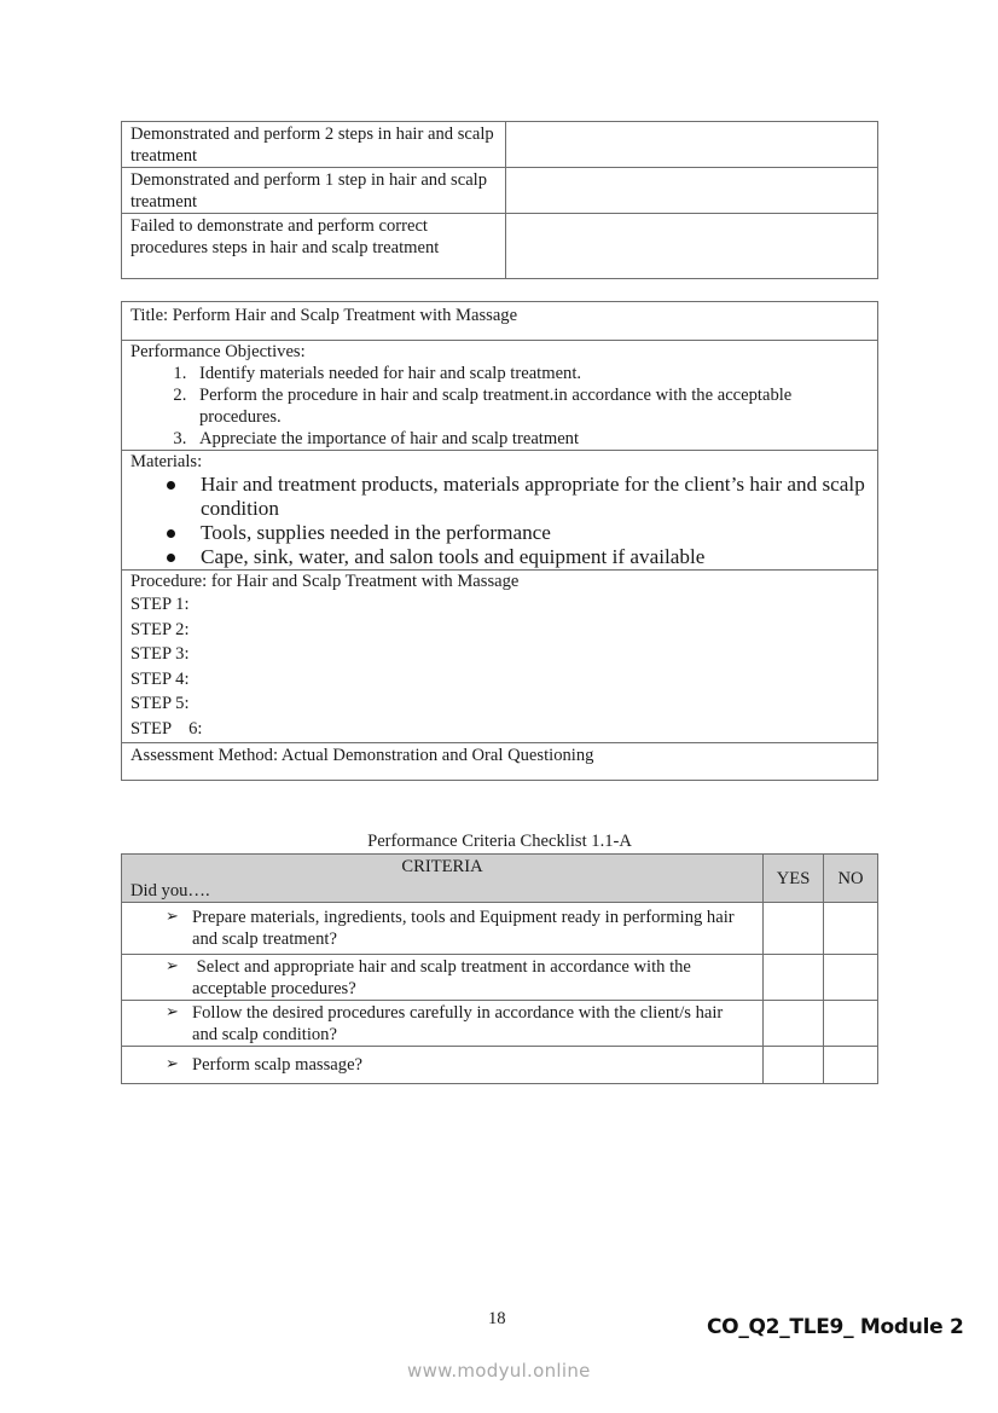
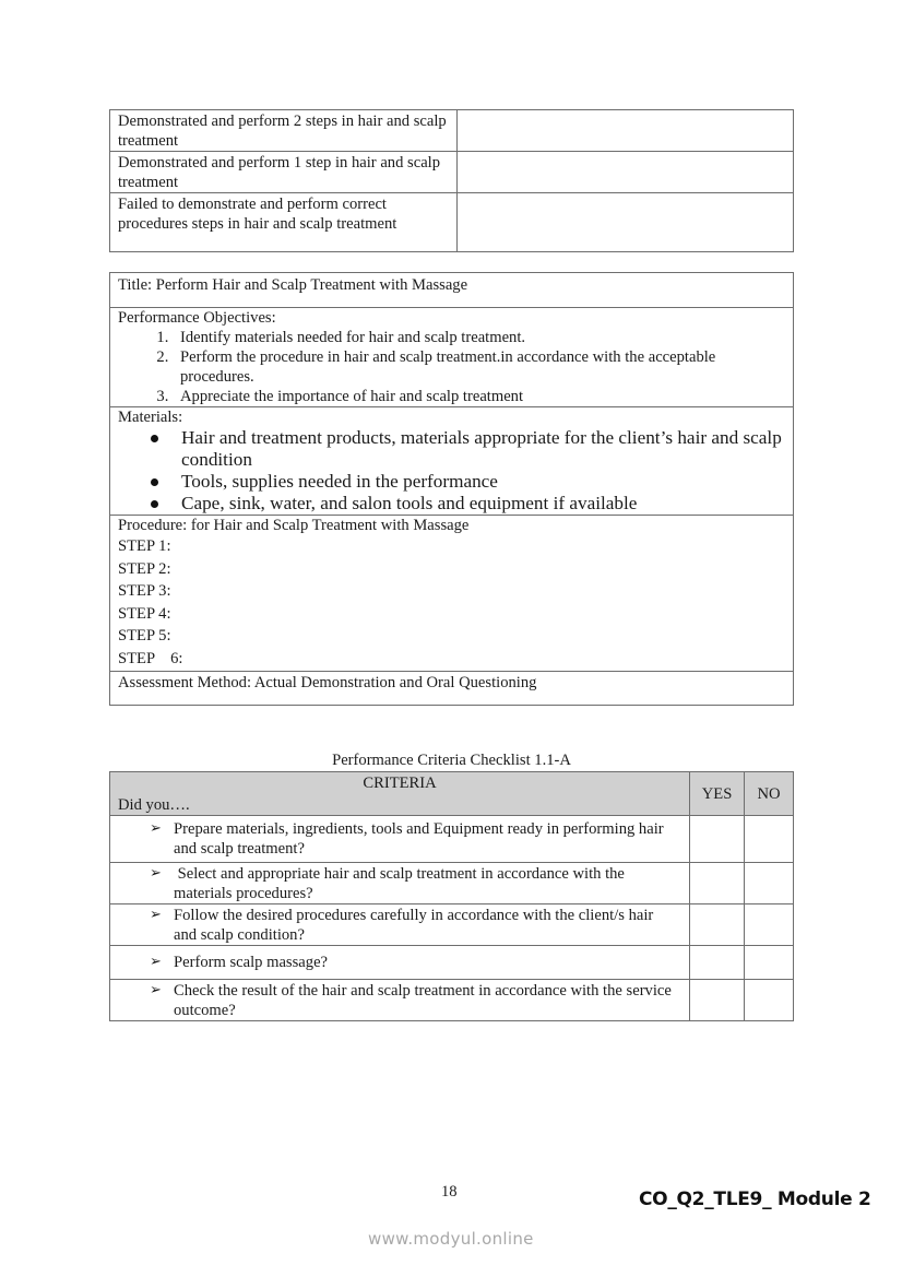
  Demonstrated and perform 2 steps in hair and scalp treatment
  Demonstrated and perform 1 step in hair and scalp treatment
  Failed to demonstrate and perform correct procedures steps in hair and scalp treatment
  Title: Perform Hair and Scalp Treatment with Massage
  Performance Objectives: Identify materials needed for hair and scalp treatment. Perform the procedure in hair and scalp treatment.in accordance with the acceptable procedures. Appreciate the importance of hair and scalp treatment
  Materials: Hair and treatment products, materials appropriate for the client’s hair and scalp condition Tools, supplies needed in the performance Cape, sink, water, and salon tools and equipment if available
  Procedure: for Hair and Scalp Treatment with Massage STEP 1: STEP 2: STEP 3: STEP 4: STEP 5: STEP 6:
  Assessment Method: Actual Demonstration and Oral Questioning
  Performance Criteria Checklist 1.1-A
  CRITERIA Did you….	YES	NO
  ➢ Prepare materials, ingredients, tools and Equipment ready in performing hair and scalp treatment?
- ➢ Select and appropriate hair and scalp treatment in accordance with the acceptable procedures?
+ ➢ Select and appropriate hair and scalp treatment in accordance with the materials procedures?
  ➢ Follow the desired procedures carefully in accordance with the client/s hair and scalp condition?
  ➢ Perform scalp massage?
+ ➢ Check the result of the hair and scalp treatment in accordance with the service outcome?
  18
  CO_Q2_TLE9_ Module 2
  www.modyul.online
